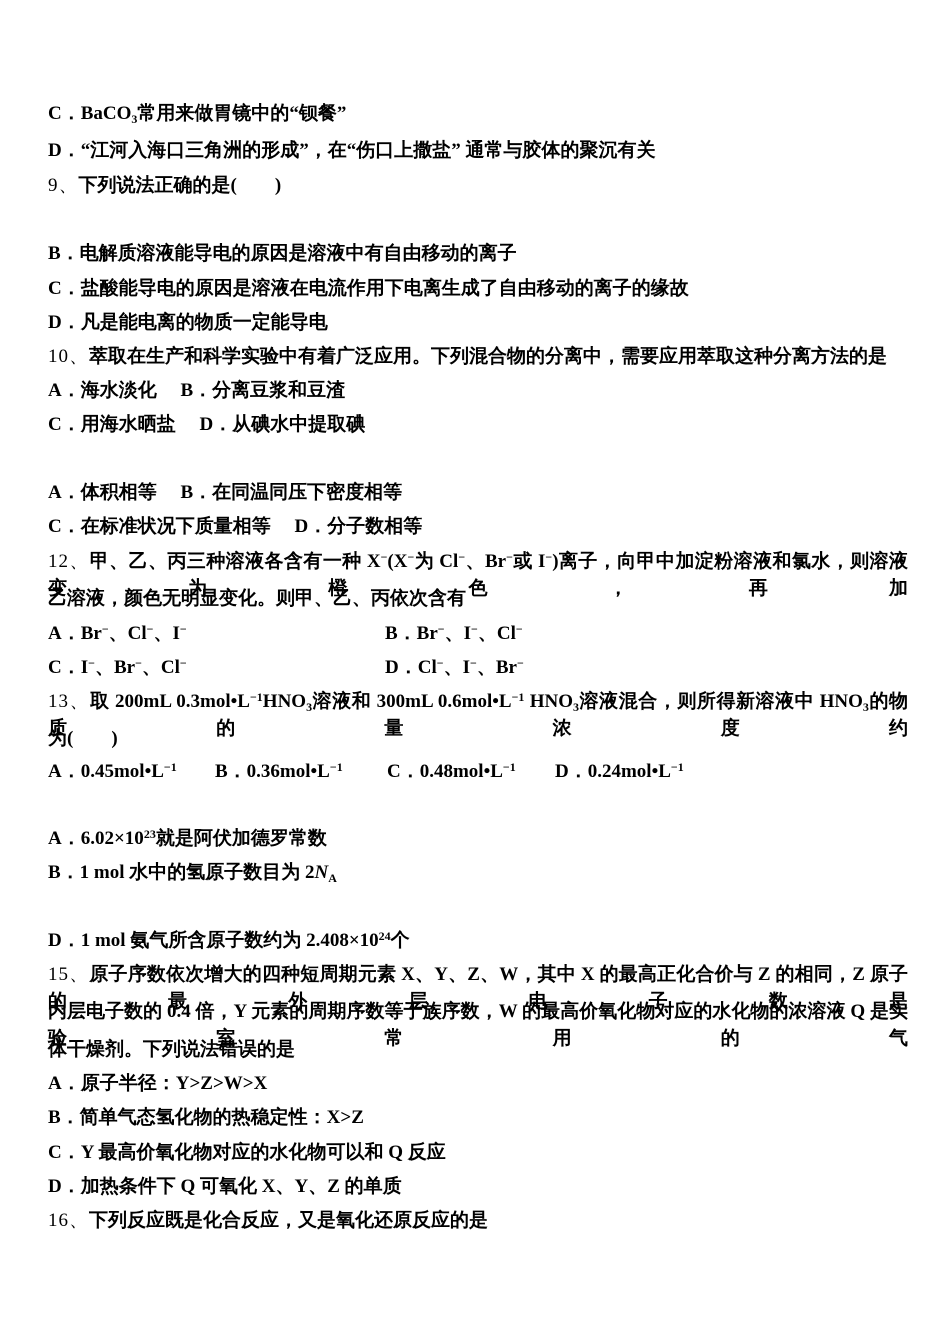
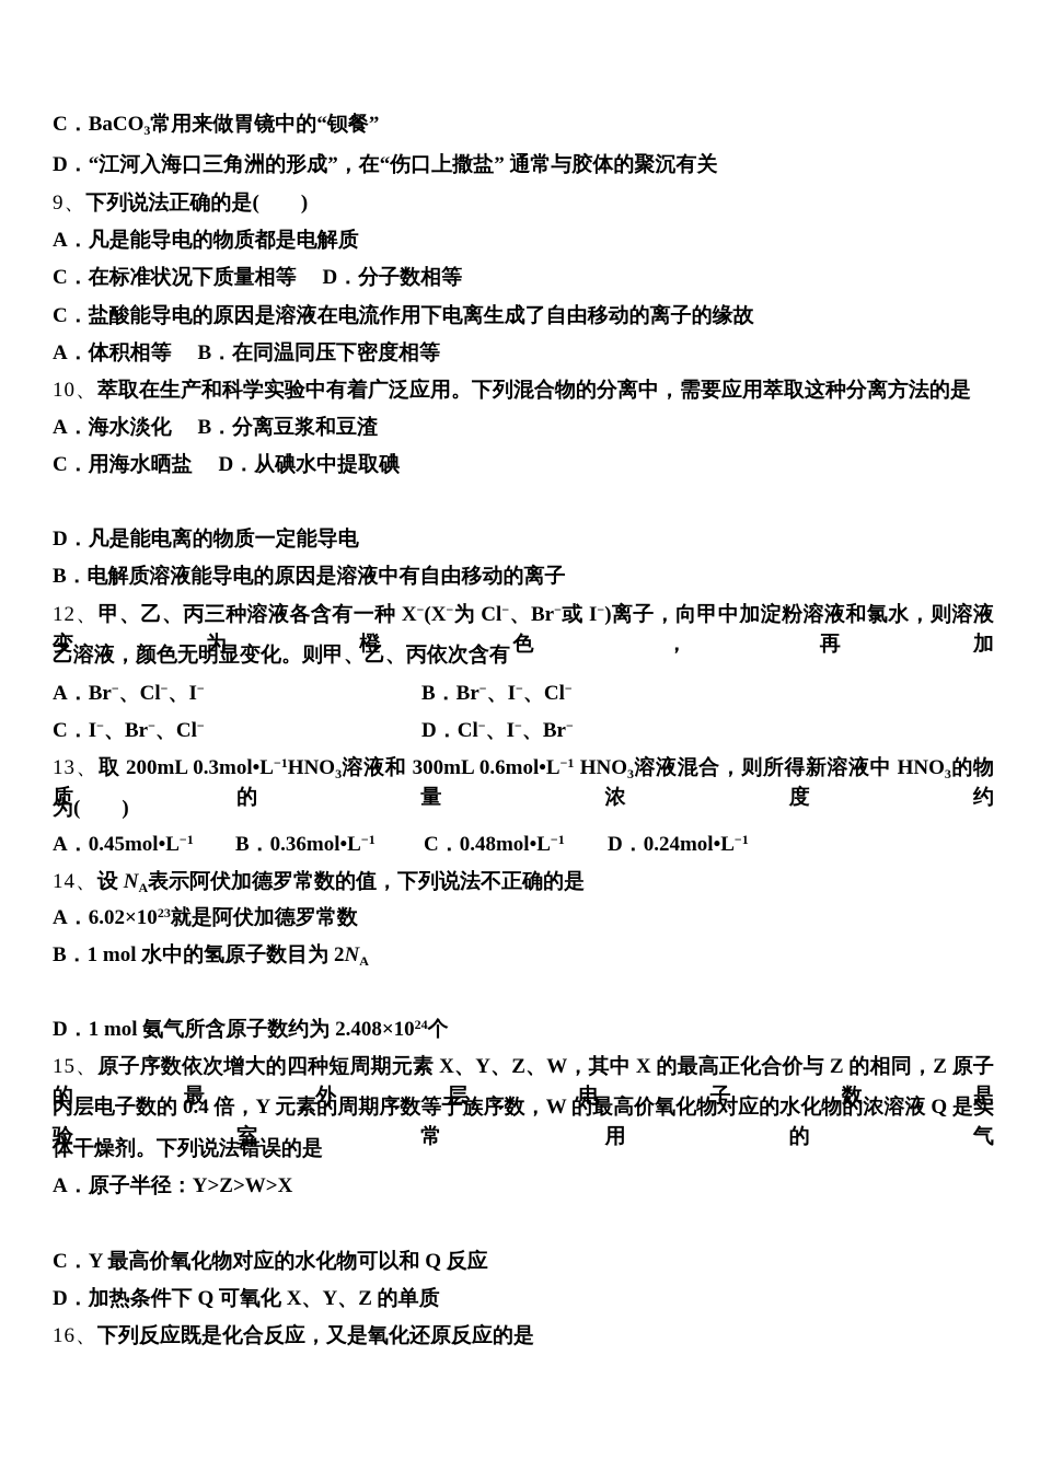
  C．BaCO3常用来做胃镜中的“钡餐”
  D．“江河入海口三角洲的形成”，在“伤口上撒盐” 通常与胶体的聚沉有关
  9、下列说法正确的是( )
+ A．凡是能导电的物质都是电解质
- B．电解质溶液能导电的原因是溶液中有自由移动的离子
+ C．在标准状况下质量相等 D．分子数相等
  C．盐酸能导电的原因是溶液在电流作用下电离生成了自由移动的离子的缘故
- D．凡是能电离的物质一定能导电
+ A．体积相等 B．在同温同压下密度相等
  10、萃取在生产和科学实验中有着广泛应用。下列混合物的分离中，需要应用萃取这种分离方法的是
  A．海水淡化 B．分离豆浆和豆渣
  C．用海水晒盐 D．从碘水中提取碘
- A．体积相等 B．在同温同压下密度相等
+ D．凡是能电离的物质一定能导电
- C．在标准状况下质量相等 D．分子数相等
+ B．电解质溶液能导电的原因是溶液中有自由移动的离子
  12、甲、乙、丙三种溶液各含有一种 X−(X−为 Cl−、Br−或 I−)离子，向甲中加淀粉溶液和氯水，则溶液变为橙色，再加
  乙溶液，颜色无明显变化。则甲、乙、丙依次含有
  A．Br−、Cl−、I− B．Br−、I−、Cl−
  C．I−、Br−、Cl− D．Cl−、I−、Br−
  13、取 200mL 0.3mol•L−1HNO3溶液和 300mL 0.6mol•L−1 HNO3溶液混合，则所得新溶液中 HNO3的物质的量浓度约
  为( )
  A．0.45mol•L−1 B．0.36mol•L−1 C．0.48mol•L−1 D．0.24mol•L−1
+ 14、设 NA表示阿伏加德罗常数的值，下列说法不正确的是
  A．6.02×1023就是阿伏加德罗常数
  B．1 mol 水中的氢原子数目为 2NA
  D．1 mol 氨气所含原子数约为 2.408×1024个
  15、原子序数依次增大的四种短周期元素 X、Y、Z、W，其中 X 的最高正化合价与 Z 的相同，Z 原子的最外层电子数是
  内层电子数的 0.4 倍，Y 元素的周期序数等于族序数，W 的最高价氧化物对应的水化物的浓溶液 Q 是实验室常用的气
  体干燥剂。下列说法错误的是
  A．原子半径：Y>Z>W>X
- B．简单气态氢化物的热稳定性：X>Z
  C．Y 最高价氧化物对应的水化物可以和 Q 反应
  D．加热条件下 Q 可氧化 X、Y、Z 的单质
  16、下列反应既是化合反应，又是氧化还原反应的是
